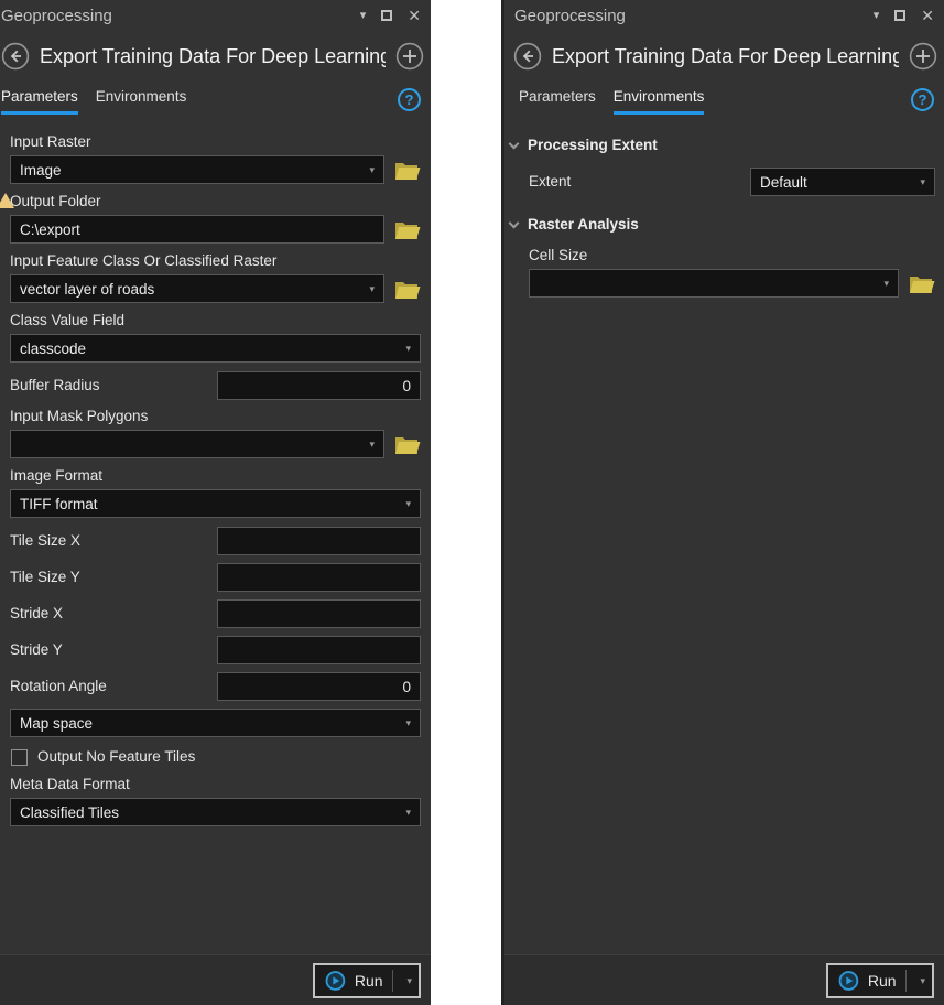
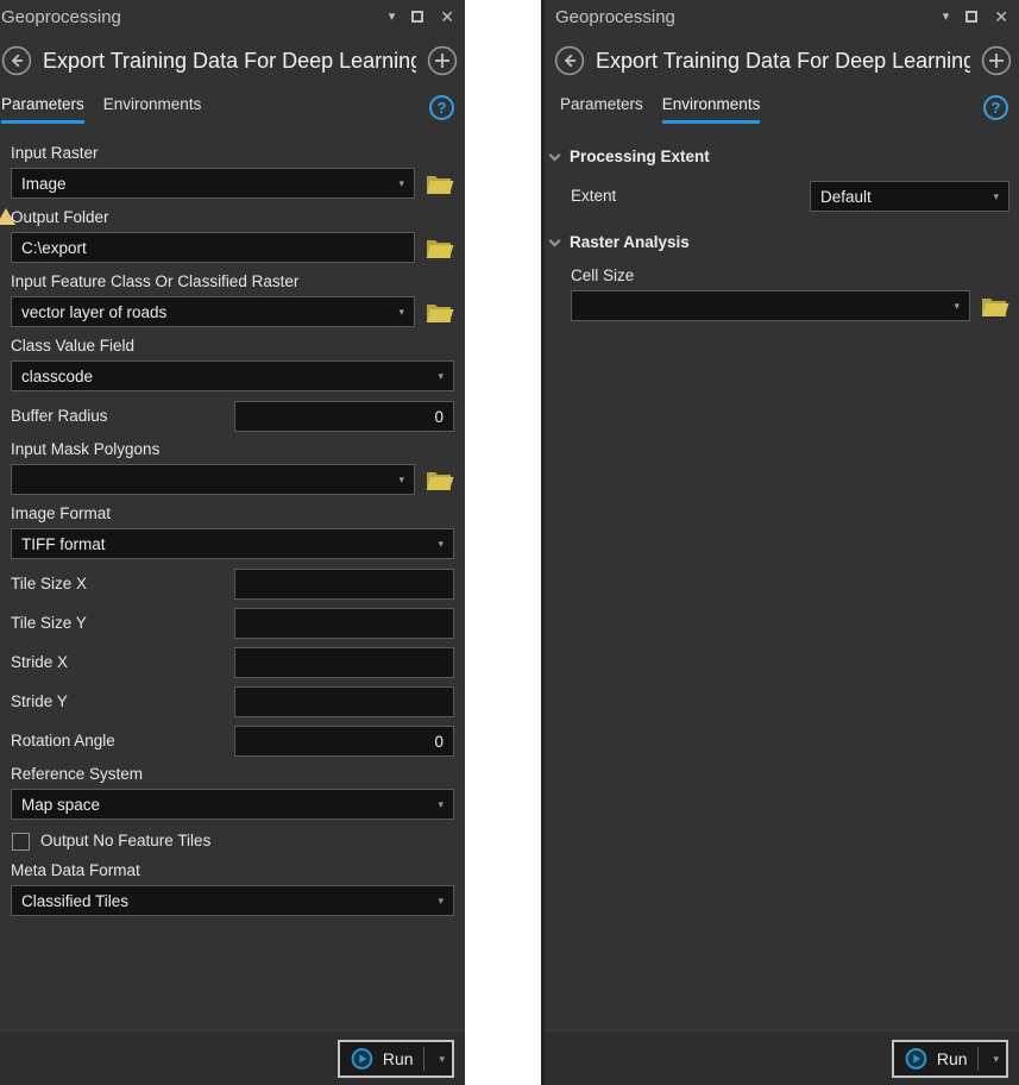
  Geoprocessing
  ▾
  ✕
  Export Training Data For Deep Learnin
  Parameters
  Environments
  ?
  Input Raster
  Image
  ▾
  Output Folder
  C:\export
  Input Feature Class Or Classified Raster
  vector layer of roads
  ▾
  Class Value Field
  classcode
  ▾
  Buffer Radius
  0
  Input Mask Polygons
  ▾
  Image Format
  TIFF format
  ▾
  Tile Size X
  Tile Size Y
  Stride X
  Stride Y
  Rotation Angle
  0
+ Reference System
  Map space
  ▾
  Output No Feature Tiles
  Meta Data Format
  Classified Tiles
  ▾
  Run
  ▾
  Geoprocessing
  ▾
  ✕
  Export Training Data For Deep Learning
  Parameters
  Environments
  ?
  Processing Extent
  Extent
  Default
  ▾
  Raster Analysis
  Cell Size
  ▾
  Run
  ▾
